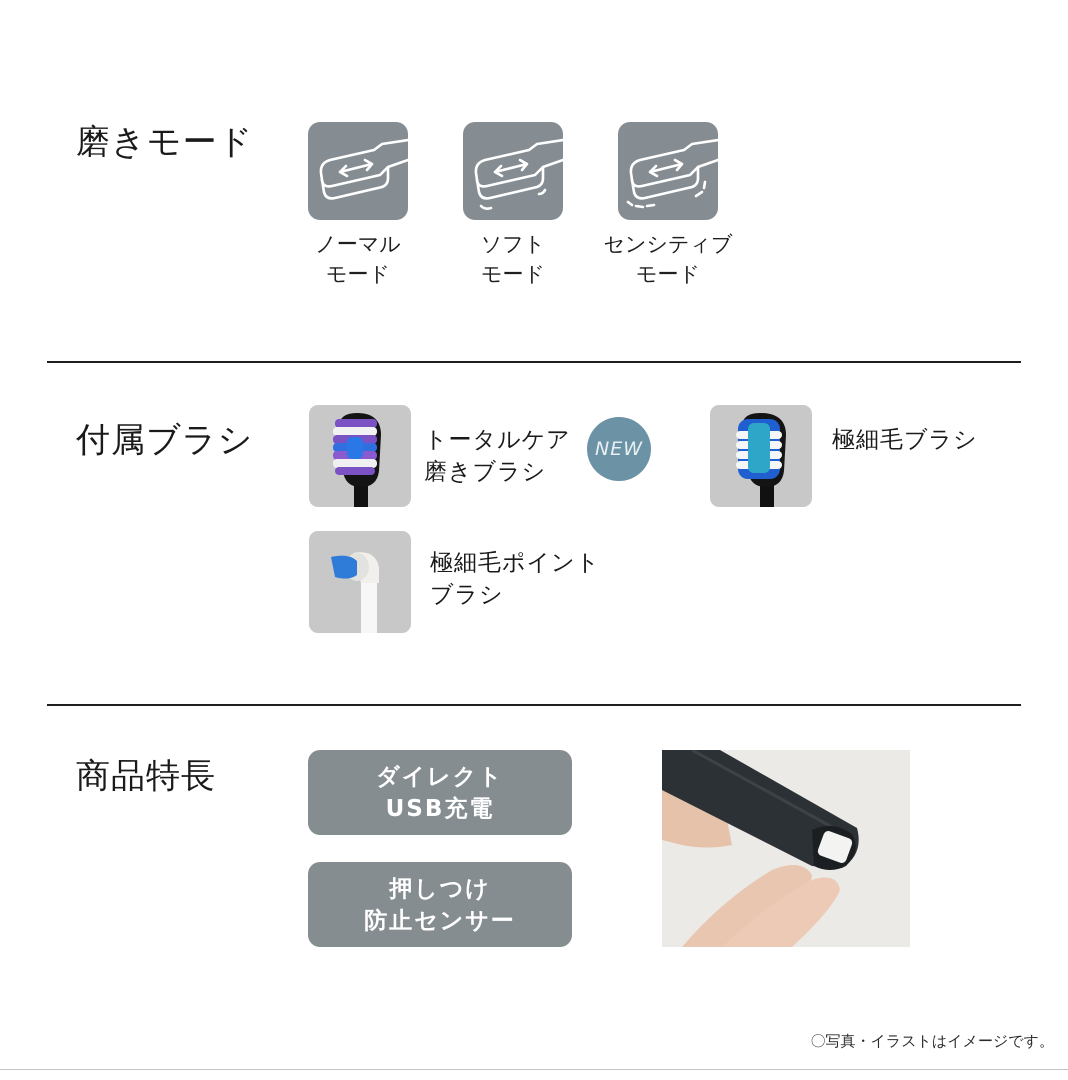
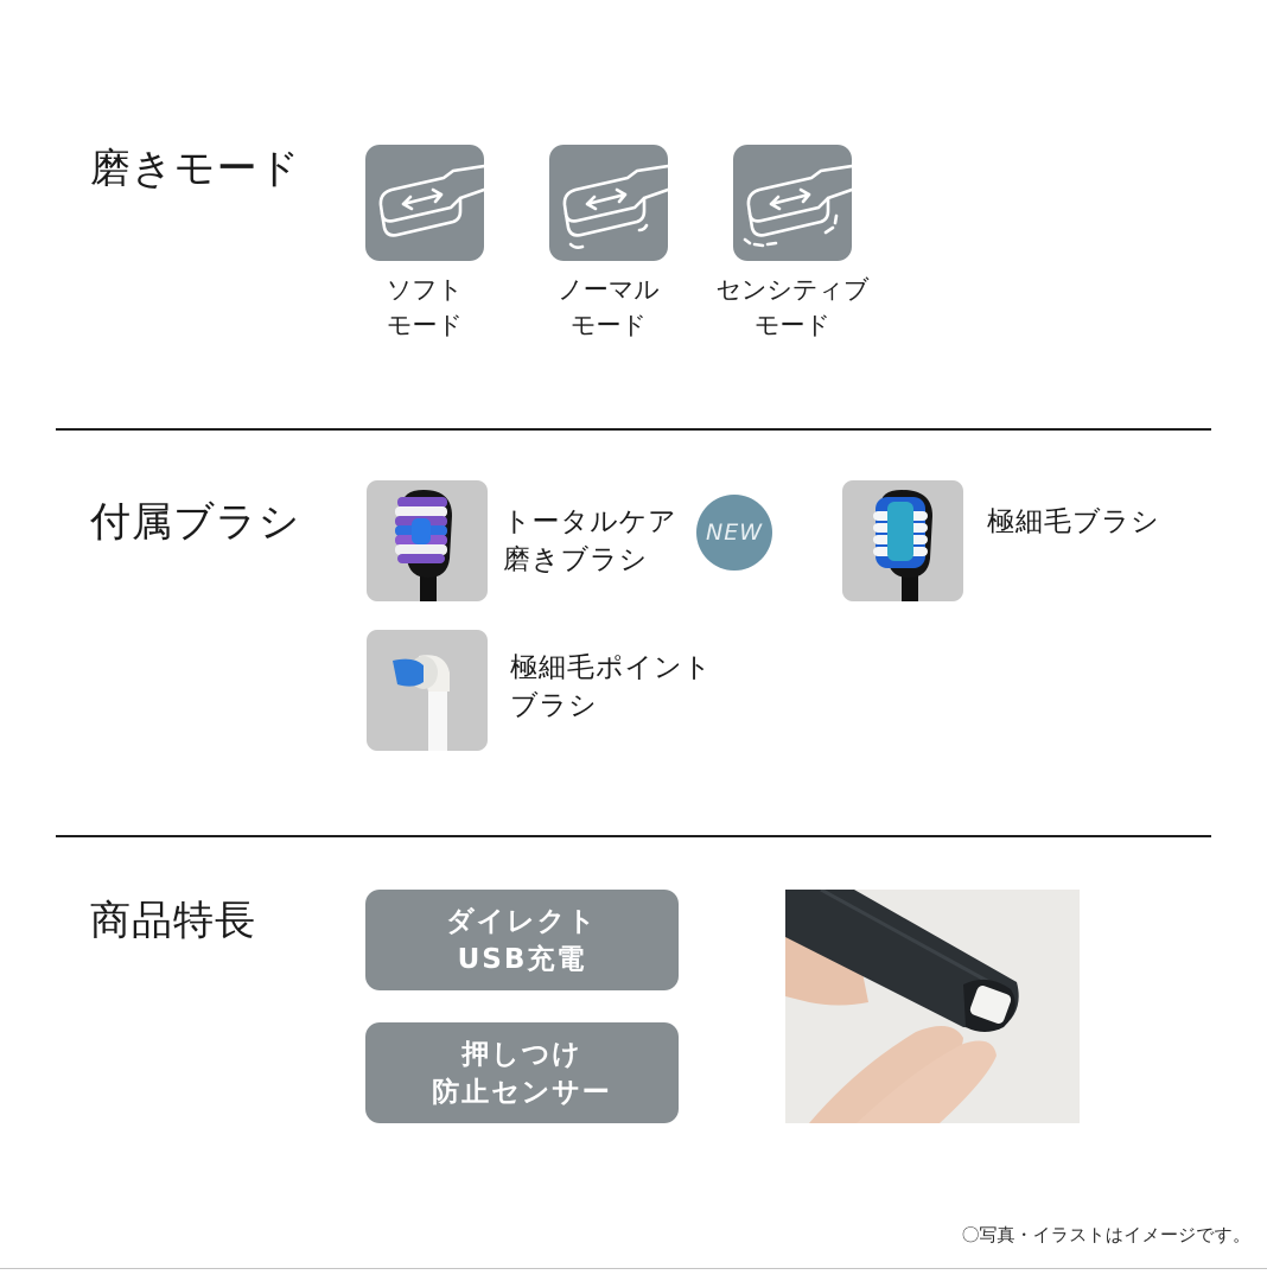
  磨きモード
- ノーマル
+ ソフト
  モード
- ソフト
+ ノーマル
  モード
  センシティブ
  モード
  付属ブラシ
  トータルケア
  磨きブラシ
  NEW
  極細毛ブラシ
  極細毛ポイント
  ブラシ
  商品特長
  ダイレクト
  USB充電
  押しつけ
  防止センサー
  〇写真・イラストはイメージです。
